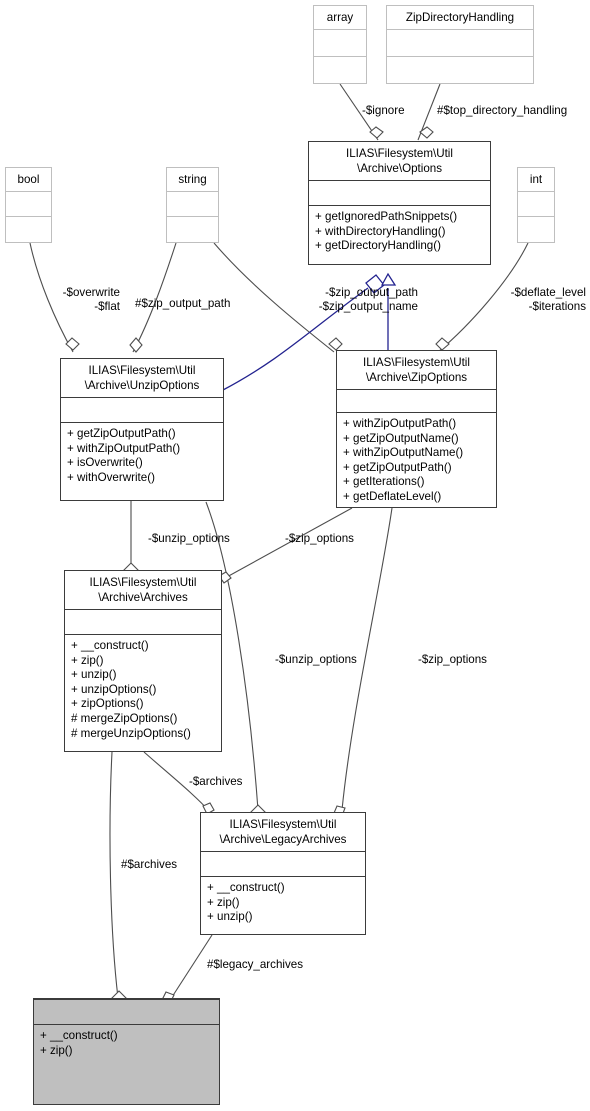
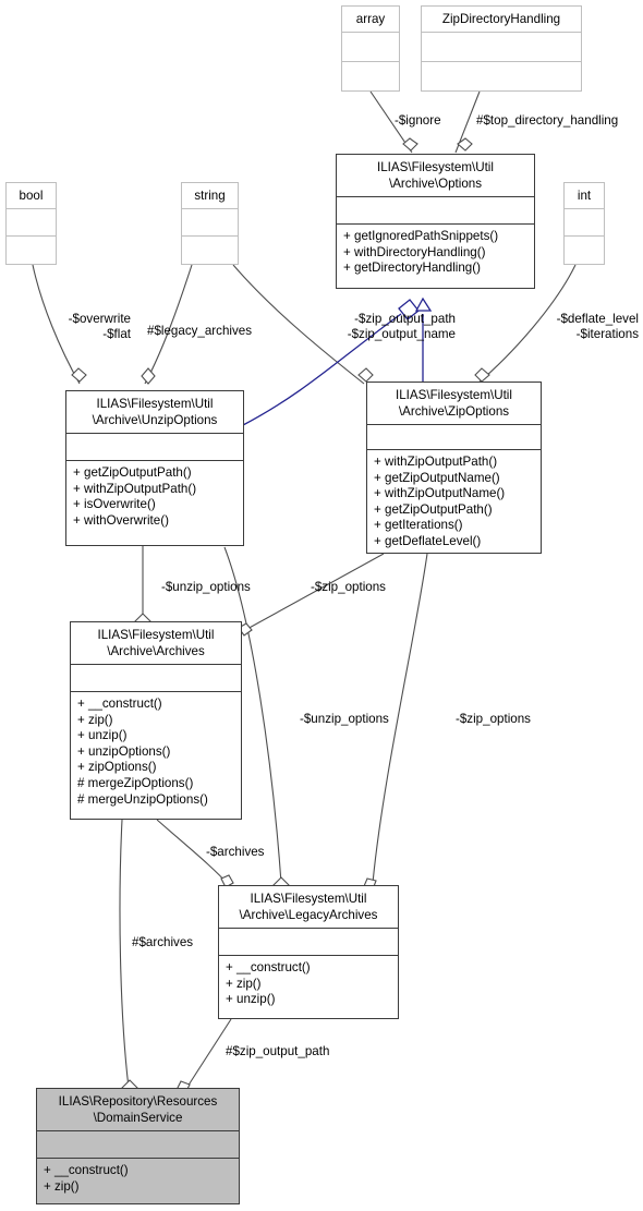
  array
  ZipDirectoryHandling
  ILIAS\Filesystem\Util
  \Archive\Options
  + getIgnoredPathSnippets()
  + withDirectoryHandling()
  + getDirectoryHandling()
  bool
  string
  int
  ILIAS\Filesystem\Util
  \Archive\UnzipOptions
  + getZipOutputPath()
  + withZipOutputPath()
  + isOverwrite()
  + withOverwrite()
  ILIAS\Filesystem\Util
  \Archive\ZipOptions
  + withZipOutputPath()
  + getZipOutputName()
  + withZipOutputName()
  + getZipOutputPath()
  + getIterations()
  + getDeflateLevel()
  ILIAS\Filesystem\Util
  \Archive\Archives
  + __construct()
  + zip()
  + unzip()
  + unzipOptions()
  + zipOptions()
  # mergeZipOptions()
  # mergeUnzipOptions()
  ILIAS\Filesystem\Util
  \Archive\LegacyArchives
  + __construct()
  + zip()
  + unzip()
+ ILIAS\Repository\Resources
+ \DomainService
  + __construct()
  + zip()
  -$ignore
  #$top_directory_handling
  -$overwrite
  -$flat
- #$zip_output_path
+ #$legacy_archives
  -$zip_output_path
  -$zip_output_name
  -$deflate_level
  -$iterations
  -$unzip_options
  -$zip_options
  -$unzip_options
  -$zip_options
  -$archives
  #$archives
- #$legacy_archives
+ #$zip_output_path
